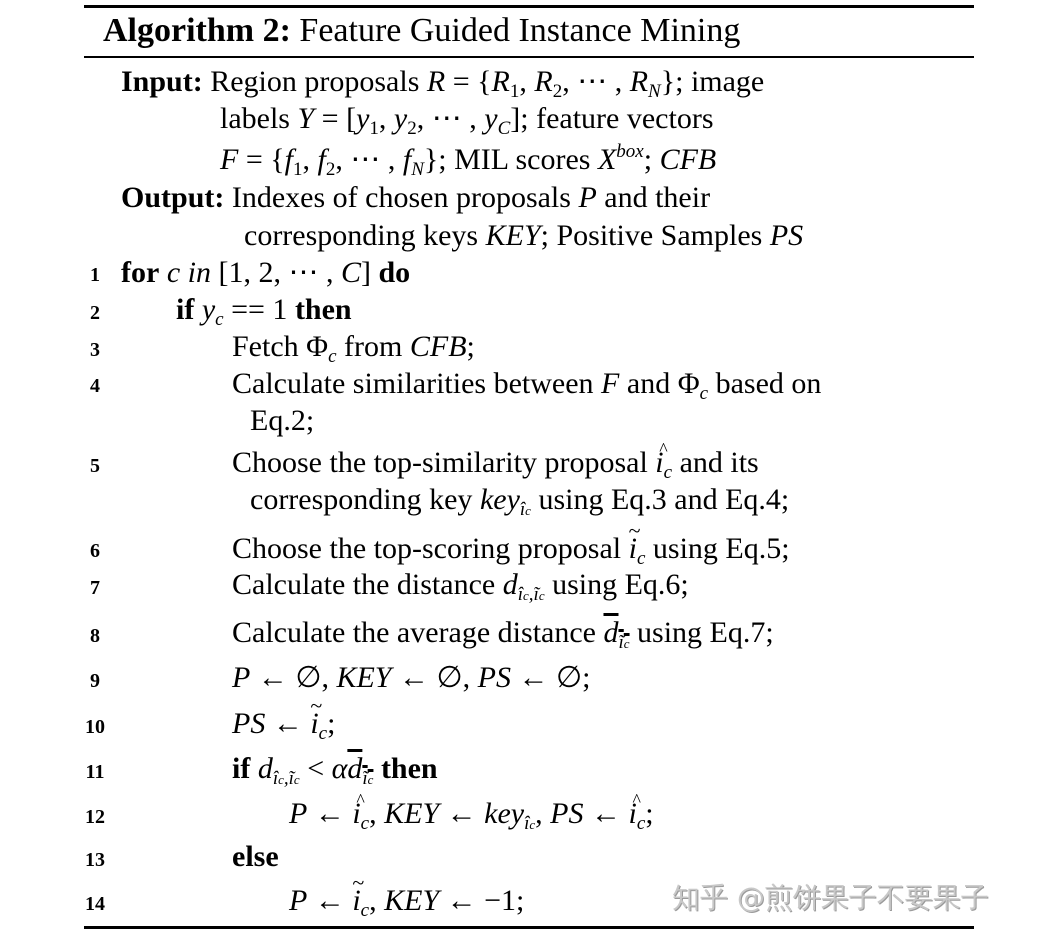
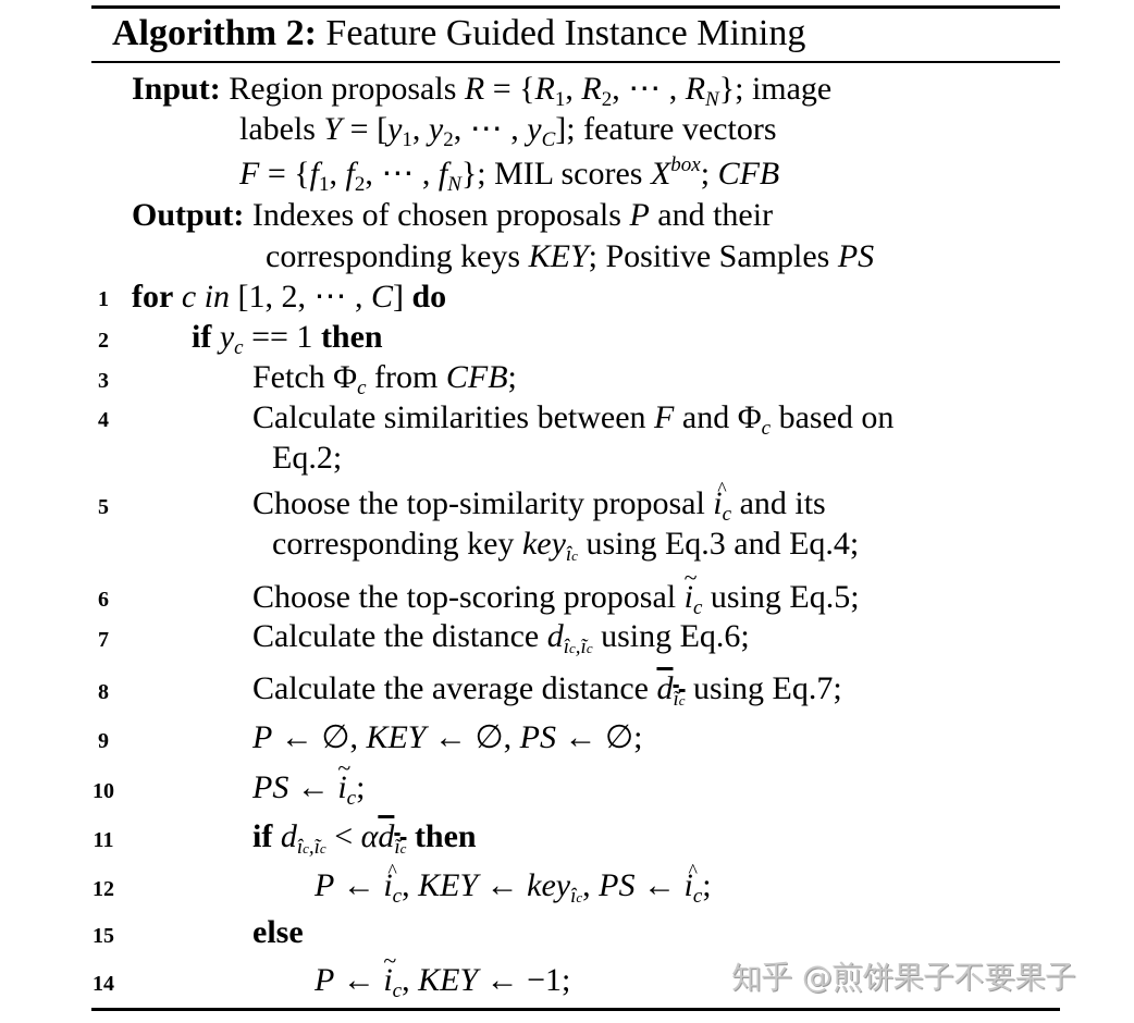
  Algorithm 2: Feature Guided Instance Mining
  Input: Region proposals R = {R1, R2, ⋯ , RN}; image
  labels Y = [y1, y2, ⋯ , yC]; feature vectors
  F = {f1, f2, ⋯ , fN}; MIL scores Xbox; CFB
  Output: Indexes of chosen proposals P and their
  corresponding keys KEY; Positive Samples PS
  1
  for c in [1, 2, ⋯ , C] do
  2
  if yc == 1 then
  3
  Fetch Φc from CFB;
  4
  Calculate similarities between F and Φc based on
  Eq.2;
  5
  Choose the top-similarity proposal ic and its
  corresponding key keyîc using Eq.3 and Eq.4;
  6
  Choose the top-scoring proposal ic using Eq.5;
  7
  Calculate the distance dîc,ĩc using Eq.6;
  8
  Calculate the average distance dĩc using Eq.7;
  9
  P ← ∅, KEY ← ∅, PS ← ∅;
  10
  PS ← ic;
  11
  if dîc,ĩc < αdĩc then
  12
  P ← ic, KEY ← keyîc, PS ← ic;
- 13
+ 15
  else
  14
  P ← ic, KEY ← −1;
  知乎 @煎饼果子不要果子
